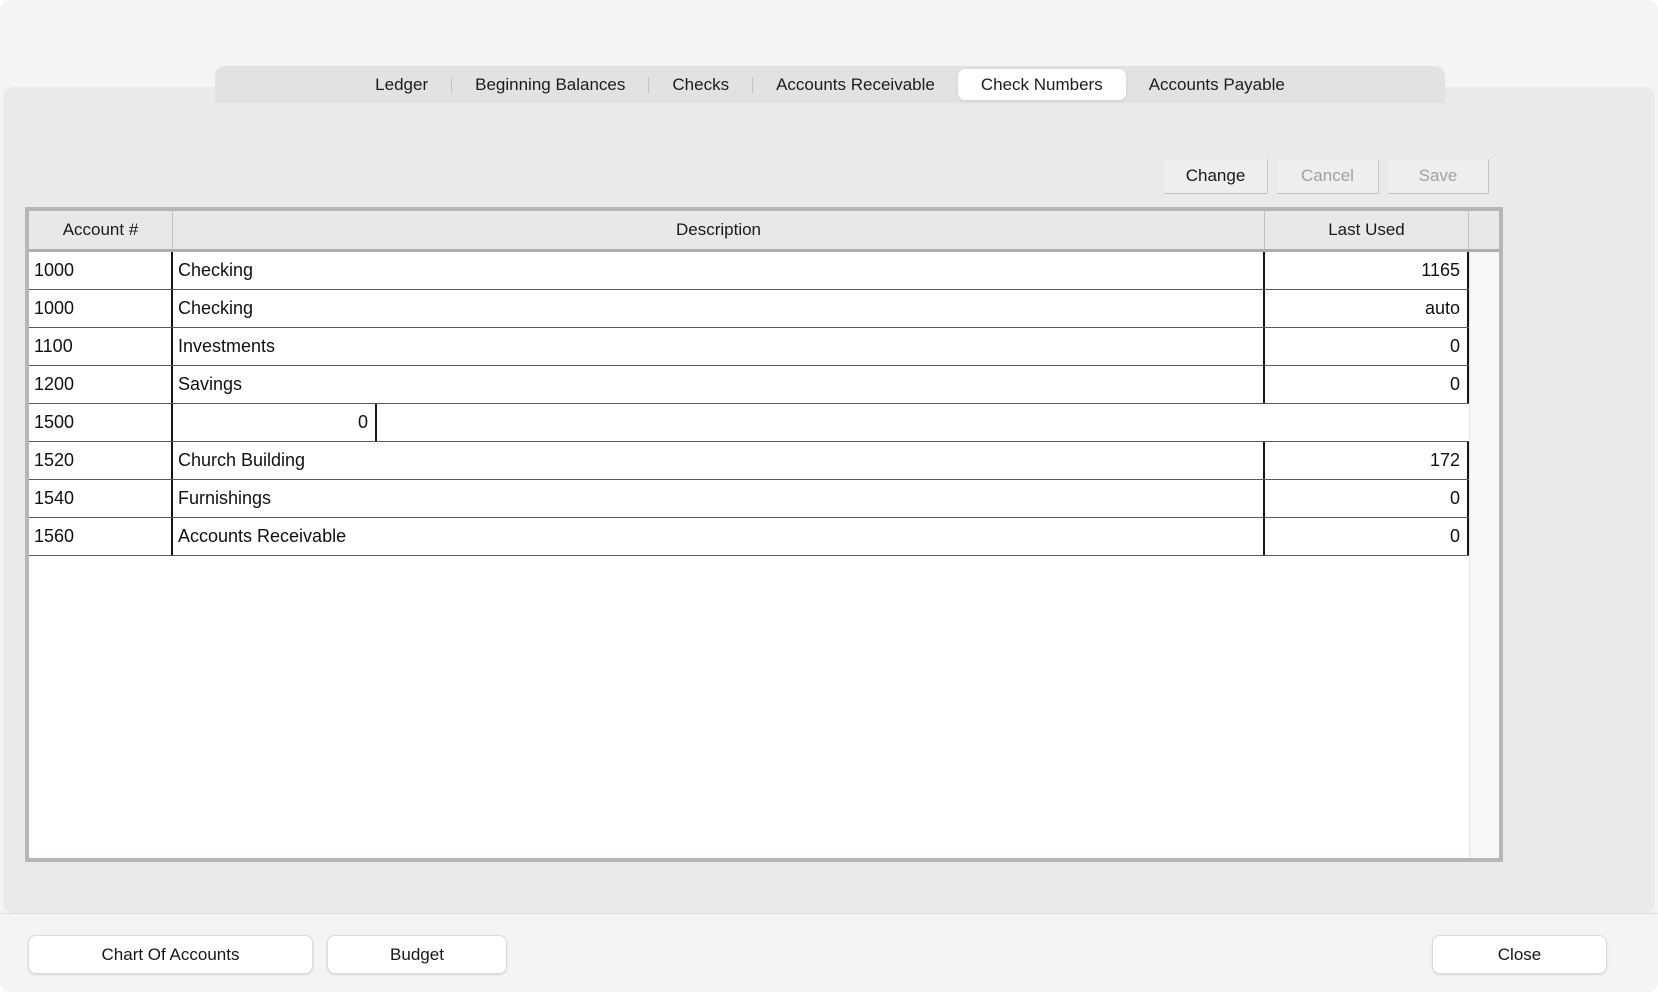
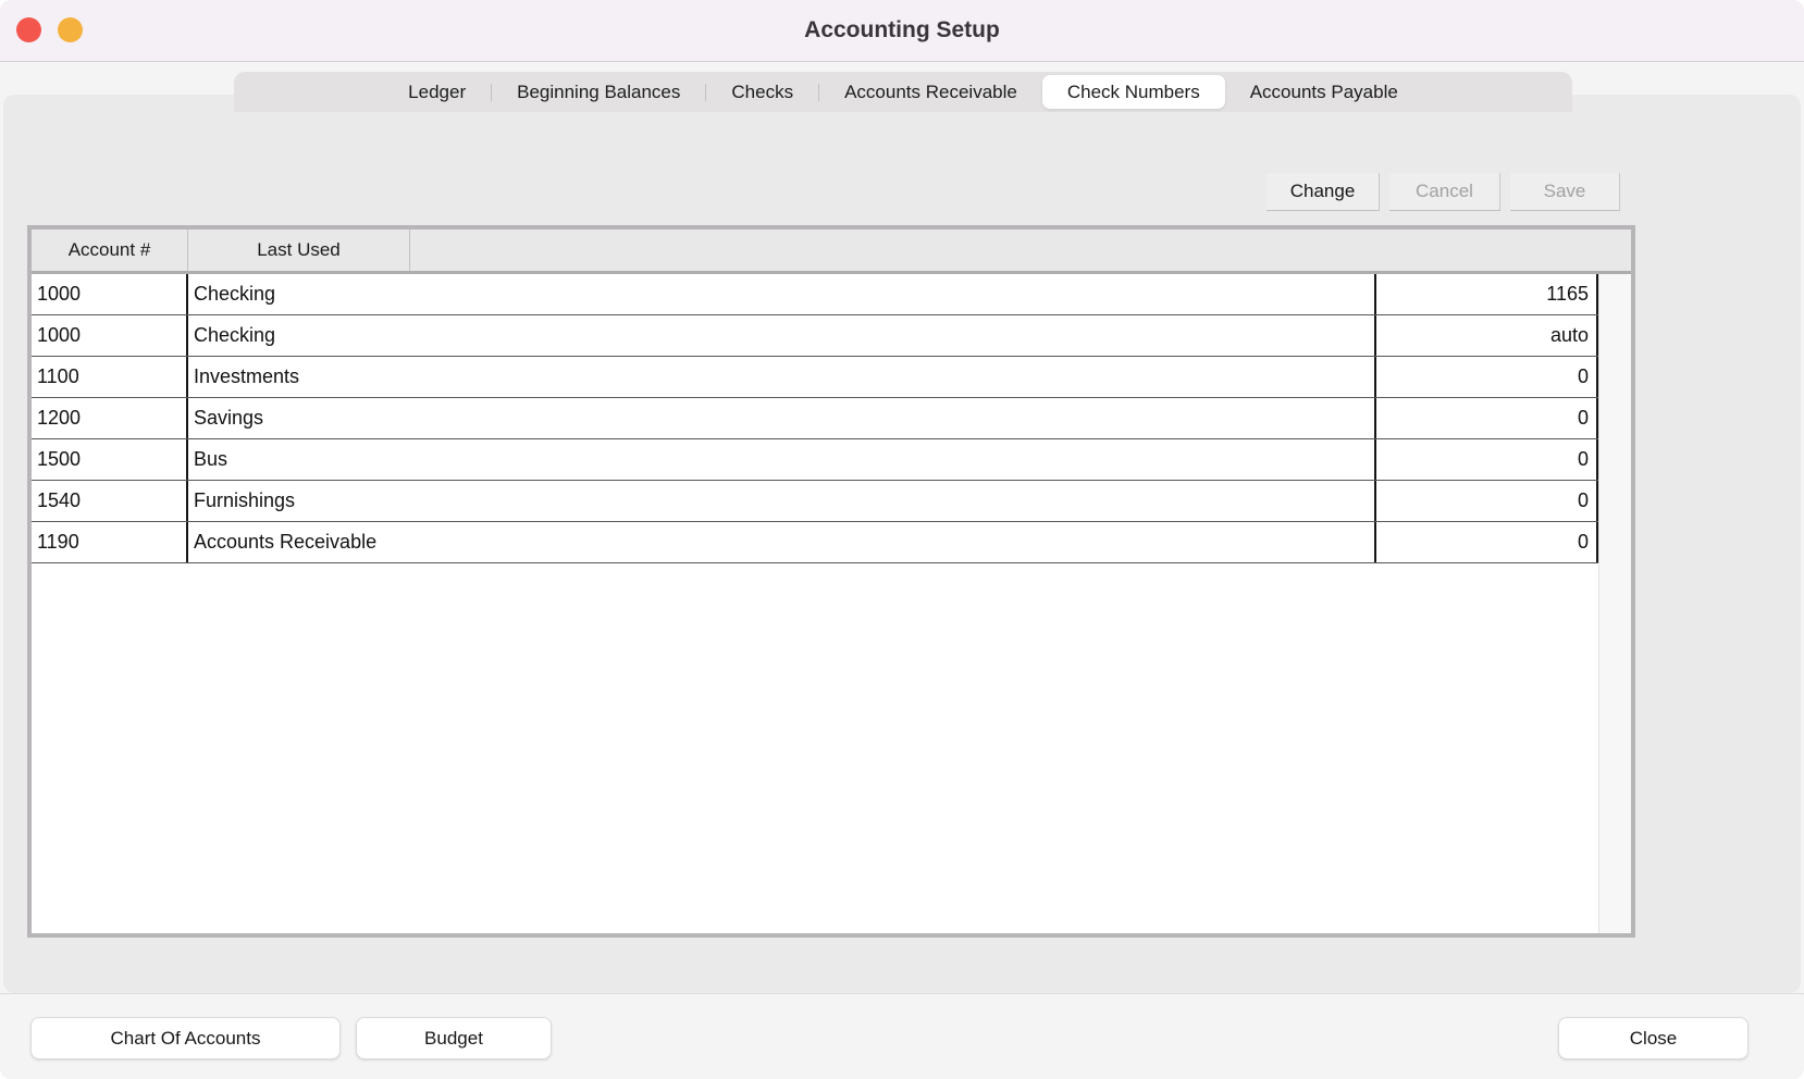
+ Accounting Setup
  Ledger
  Beginning Balances
  Checks
  Accounts Receivable
  Check Numbers
  Accounts Payable
  Change
  Cancel
  Save
  Account #
- Description
  Last Used
  1000
  Checking
  1165
  1000
  Checking
  auto
  1100
  Investments
  0
  1200
  Savings
  0
  1500
+ Bus
  0
- 1520
- Church Building
- 172
  1540
  Furnishings
  0
- 1560
+ 1190
  Accounts Receivable
  0
  Chart Of Accounts
  Budget
  Close
